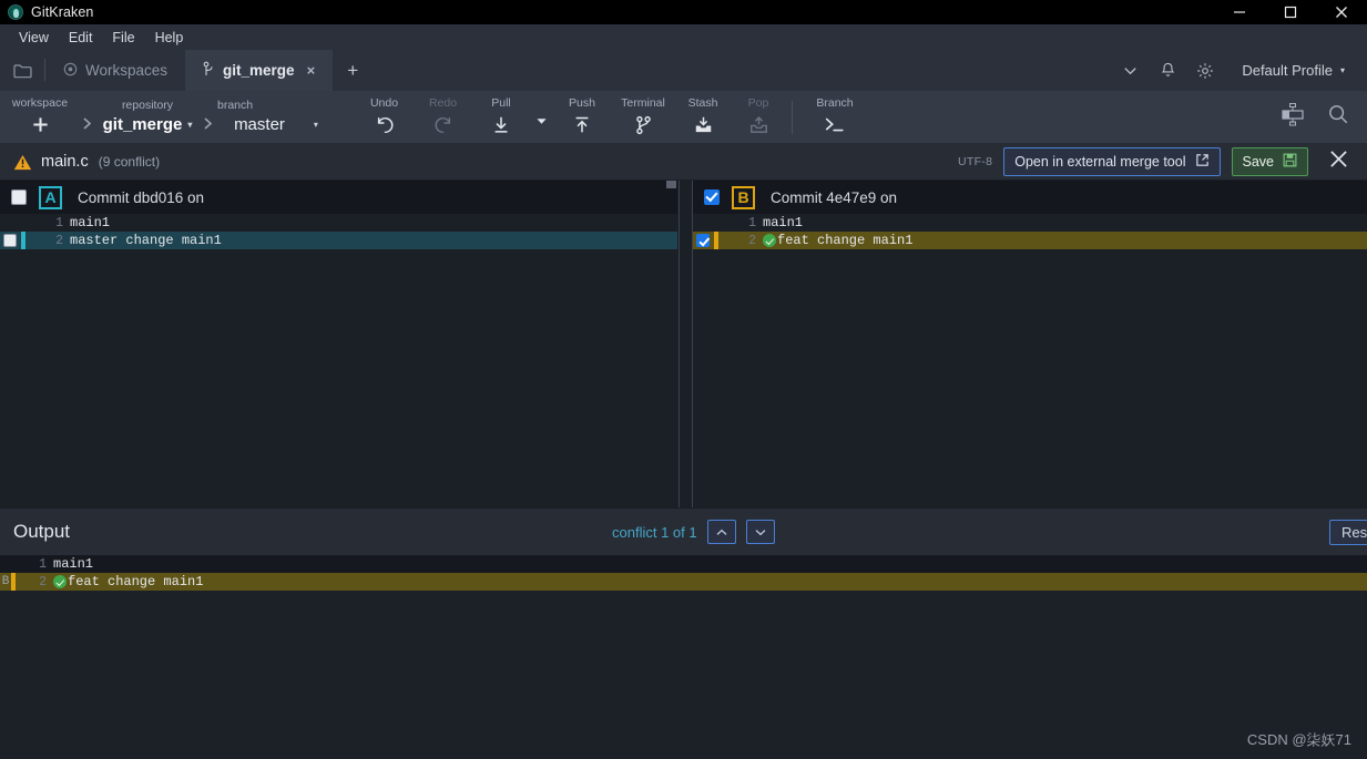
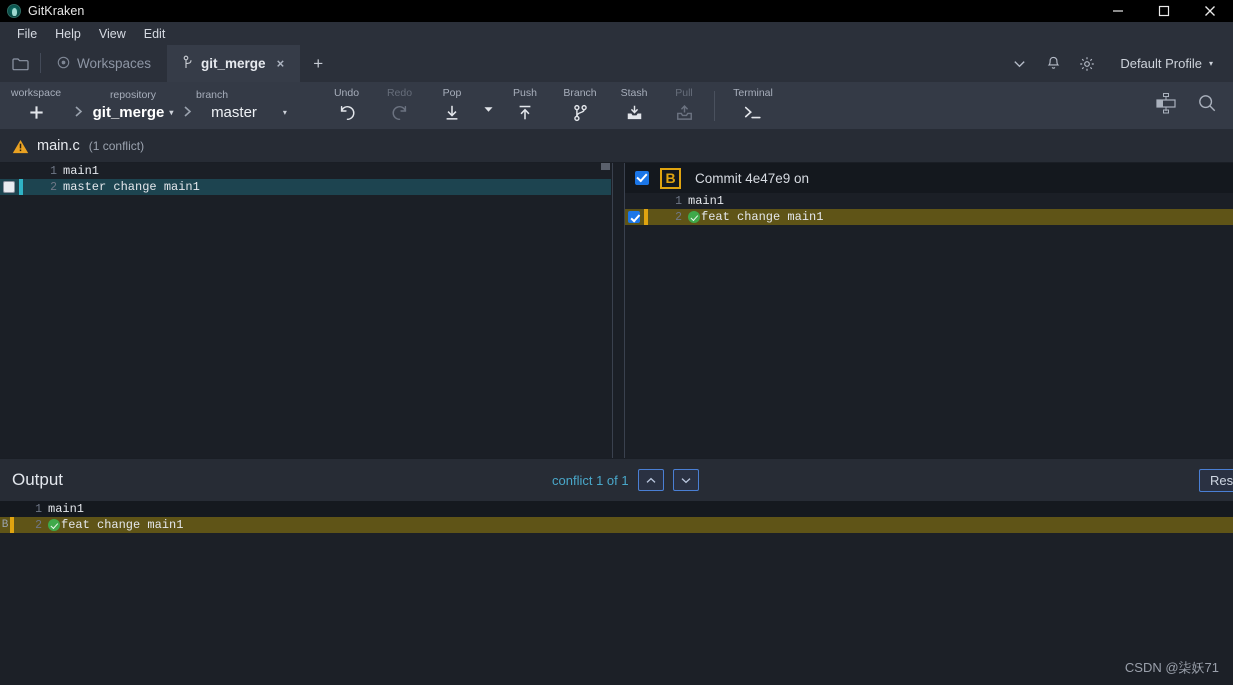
  GitKraken
- View
+ File
- Edit
+ Help
- File
+ View
- Help
+ Edit
  Workspaces
  git_merge
  ×
  +
  Default Profile
  ▾
  workspace
  repository
  git_merge
  ▾
  branch
  master
  ▾
  Undo
  Redo
- Pull
+ Pop
  Push
- Terminal
+ Branch
  Stash
- Pop
+ Pull
- Branch
+ Terminal
  main.c
- (9 conflict)
+ (1 conflict)
- UTF-8
- Open in external merge tool
- Save
- A
- Commit dbd016 on
  1
  main1
  2
  master change main1
  B
  Commit 4e47e9 on
  1
  main1
  2
  feat change main1
  Output
  conflict 1 of 1
  1
  main1
  B
  2
  feat change main1
  CSDN @柒妖71
